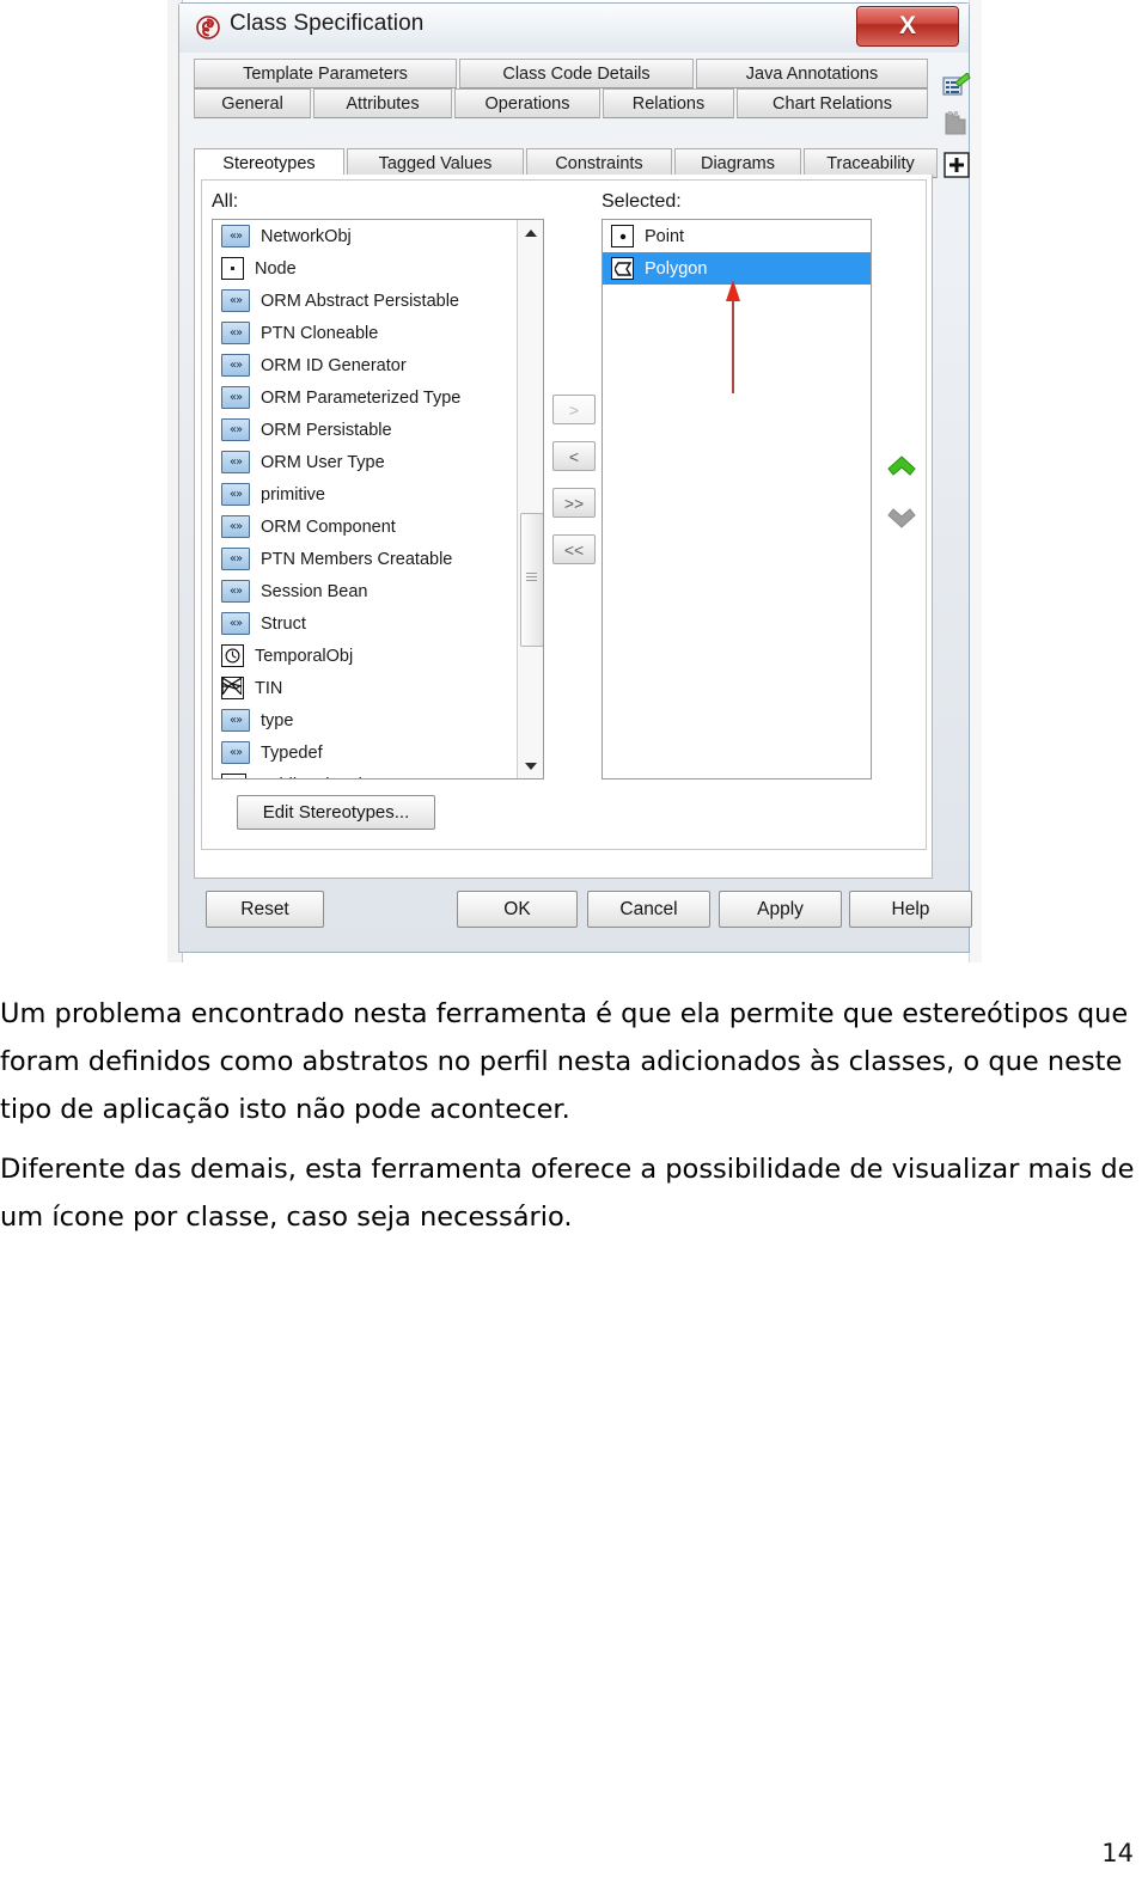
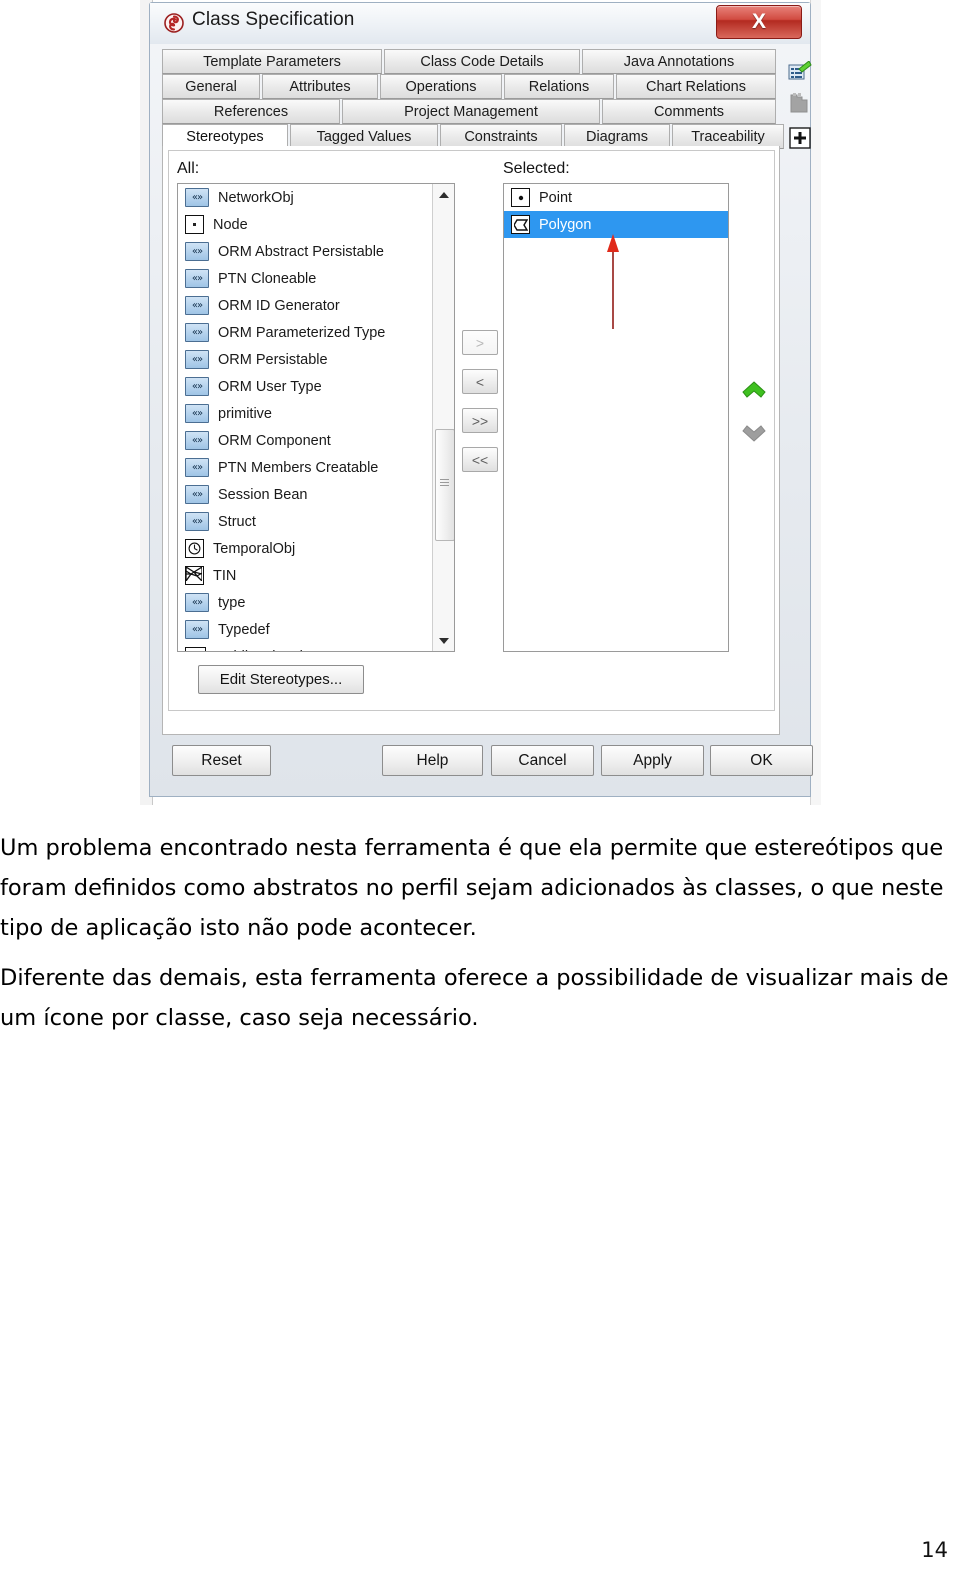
  Class Specification
  X
  Template Parameters
  Class Code Details
  Java Annotations
  General
  Attributes
  Operations
  Relations
  Chart Relations
+ References
+ Project Management
+ Comments
  Stereotypes
  Tagged Values
  Constraints
  Diagrams
  Traceability
  All:
  Selected:
  «»
  NetworkObj
  Node
  «»
  ORM Abstract Persistable
  «»
  PTN Cloneable
  «»
  ORM ID Generator
  «»
  ORM Parameterized Type
  «»
  ORM Persistable
  «»
  ORM User Type
  «»
  primitive
  «»
  ORM Component
  «»
  PTN Members Creatable
  «»
  Session Bean
  «»
  Struct
  TemporalObj
  TIN
  «»
  type
  «»
  Typedef
  >
  <
  >>
  <<
  Point
  Polygon
  Edit Stereotypes...
  Reset
- OK
+ Help
  Cancel
  Apply
- Help
+ OK
- Um problema encontrado nesta ferramenta é que ela permite que estereótipos que foram definidos como abstratos no perfil nesta adicionados às classes, o que neste tipo de aplicação isto não pode acontecer.
+ Um problema encontrado nesta ferramenta é que ela permite que estereótipos que foram definidos como abstratos no perfil sejam adicionados às classes, o que neste tipo de aplicação isto não pode acontecer.
  Diferente das demais, esta ferramenta oferece a possibilidade de visualizar mais de um ícone por classe, caso seja necessário.
  14
